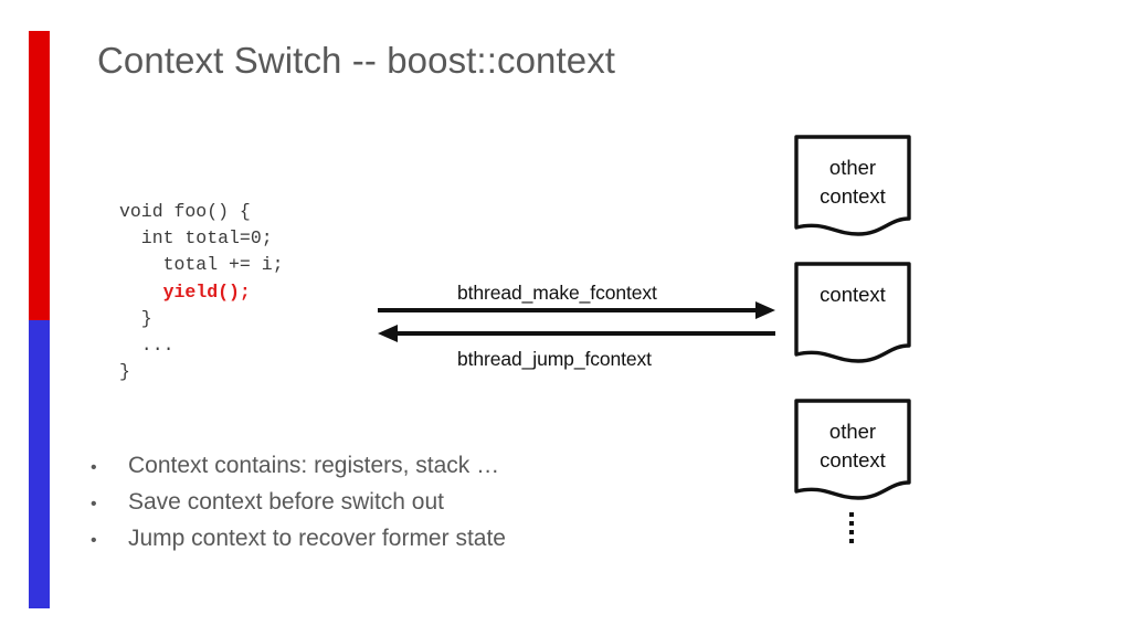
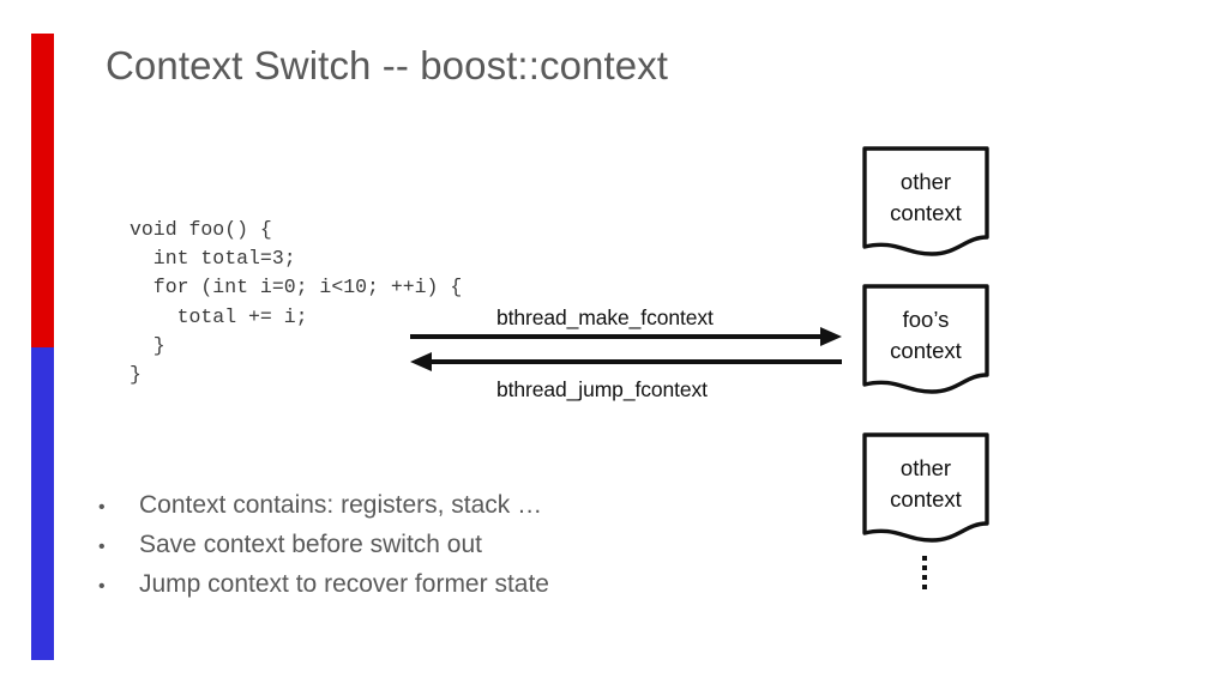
  Context Switch -- boost::context
  void foo() {
- int total=0;
+ int total=3;
+ for (int i=0; i<10; ++i) {
  total += i;
- yield();
  }
- ...
  }
  •
  Context contains: registers, stack …
  •
  Save context before switch out
  •
  Jump context to recover former state
  bthread_make_fcontext
  bthread_jump_fcontext
  other
  context
+ foo’s
  context
  other
  context
